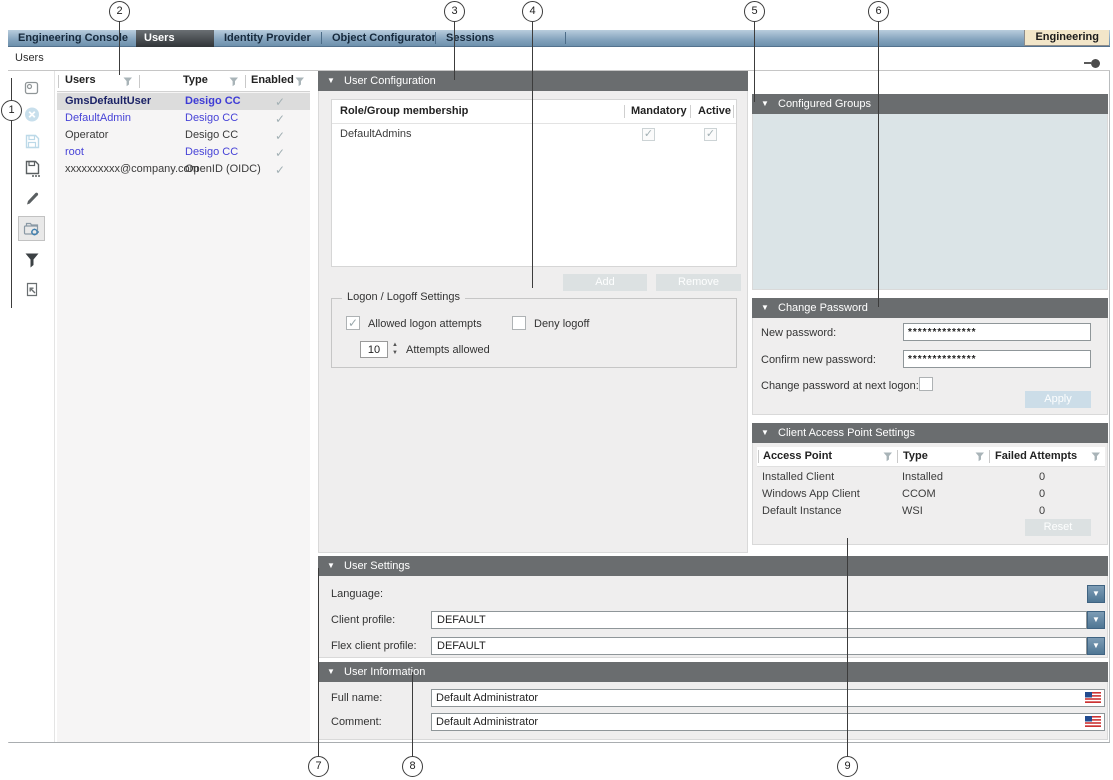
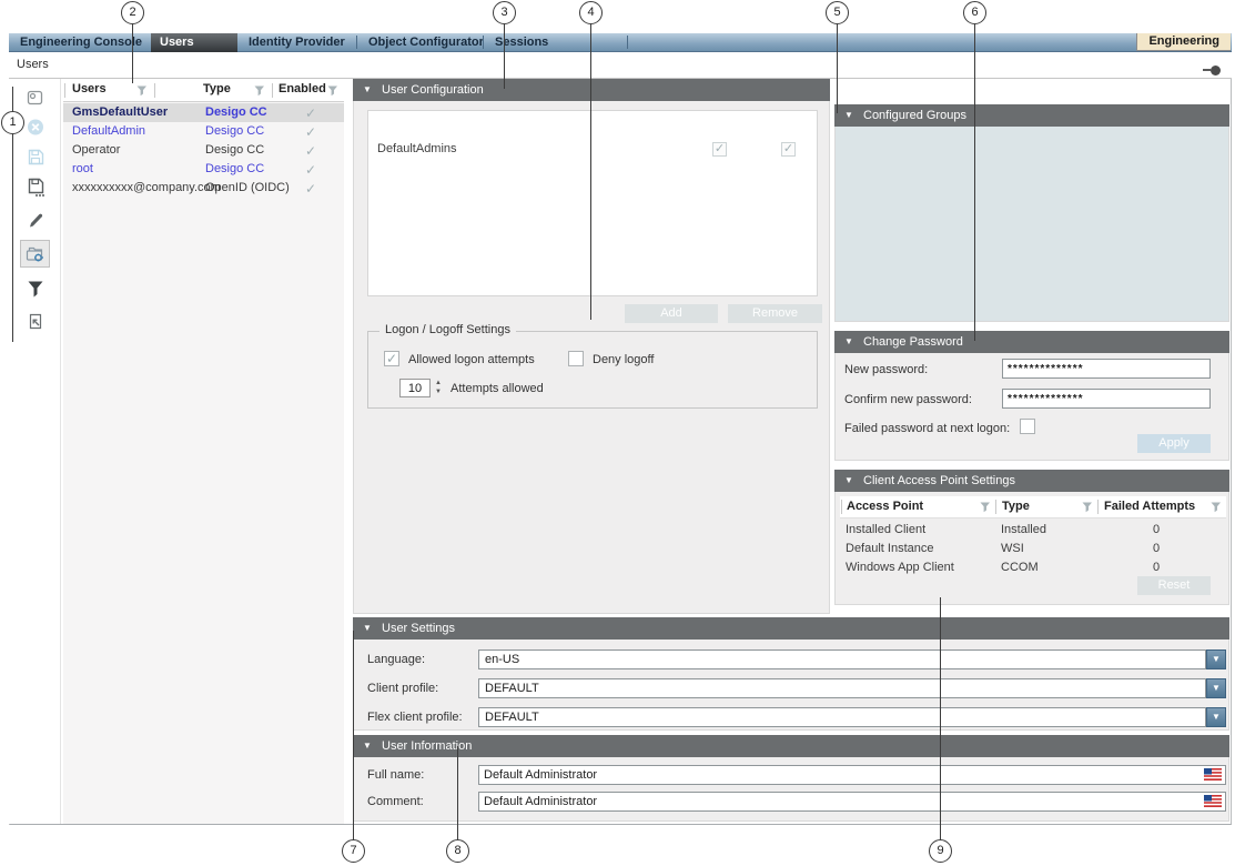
  Engineering Console
  Users
  Identity Provider
  Object Configurator
  Sessions
  Engineering
  Users
  Users
  Type
  Enabled
  GmsDefaultUser
  Desigo CC
  ✓
  DefaultAdmin
  Desigo CC
  ✓
  Operator
  Desigo CC
  ✓
  root
  Desigo CC
  ✓
  xxxxxxxxxx@company.com
  OpenID (OIDC)
  ✓
  ▼
  User Configuration
- Role/Group membership
- Mandatory
- Active
  DefaultAdmins
  ✓
  ✓
  Add
  Remove
  Logon / Logoff Settings
  ✓
  Allowed logon attempts
  Deny logoff
  10
  Attempts allowed
  ▼
  Configured Groups
  ▼
  Change Password
  New password:
  **************
  Confirm new password:
  **************
- Change password at next logon:
+ Failed password at next logon:
  Apply
  ▼
  Client Access Point Settings
  Access Point
  Type
  Failed Attempts
  Installed Client
  Installed
  0
- Windows App Client
+ Default Instance
- CCOM
+ WSI
  0
- Default Instance
+ Windows App Client
- WSI
+ CCOM
  0
  Reset
  ▼
  User Settings
  Language:
+ en-US
  ▼
  Client profile:
  DEFAULT
  ▼
  Flex client profile:
  DEFAULT
  ▼
  ▼
  User Informaton
  Full name:
  Default Administrator
  Comment:
  Default Administrator
  1
  2
  3
  4
  5
  6
  7
  8
  9
